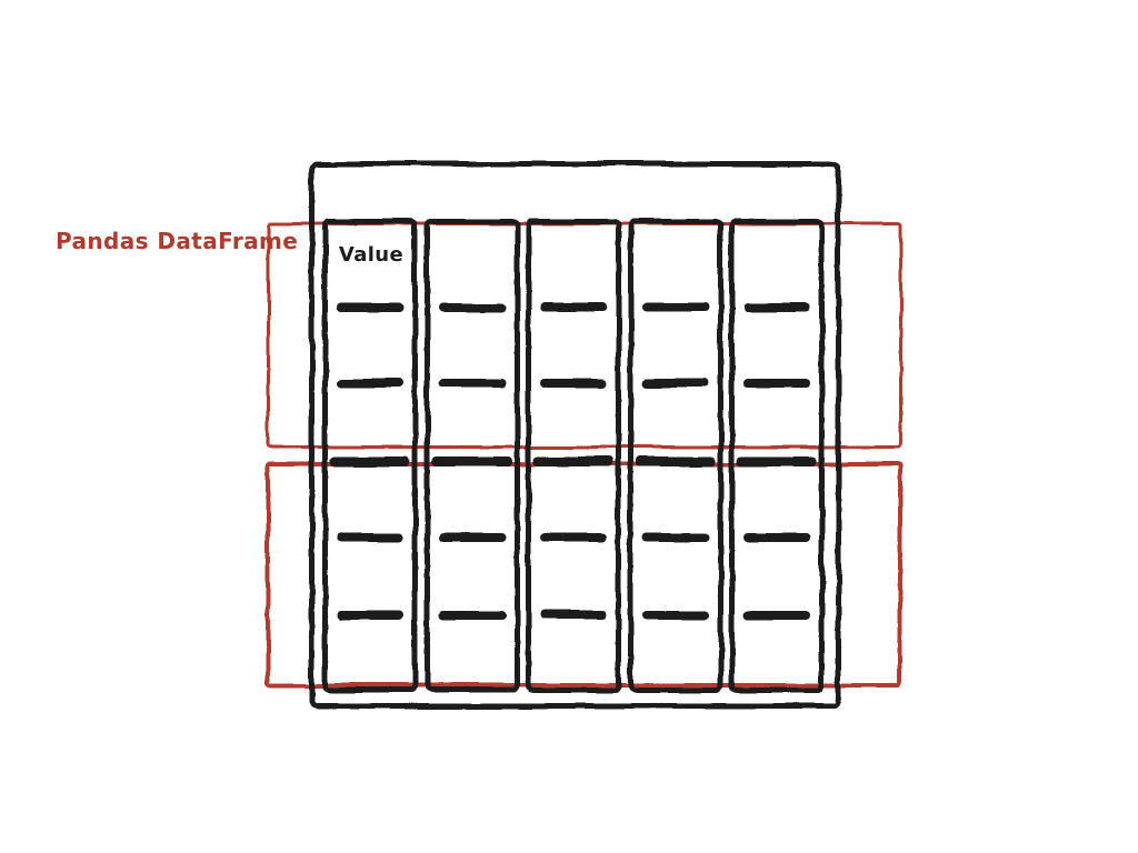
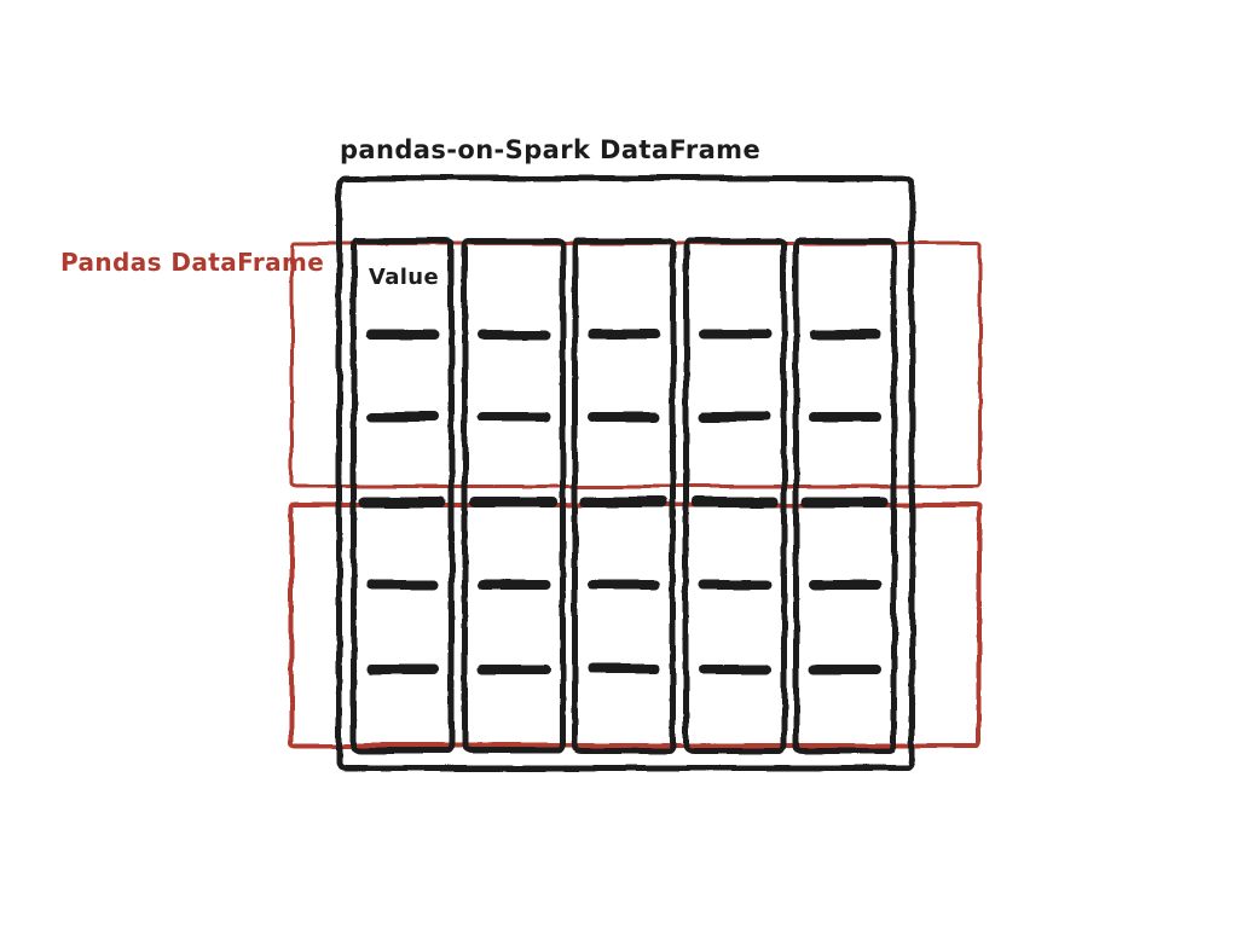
+ pandas-on-Spark DataFrame
  Value
  Pandas DataFrame
